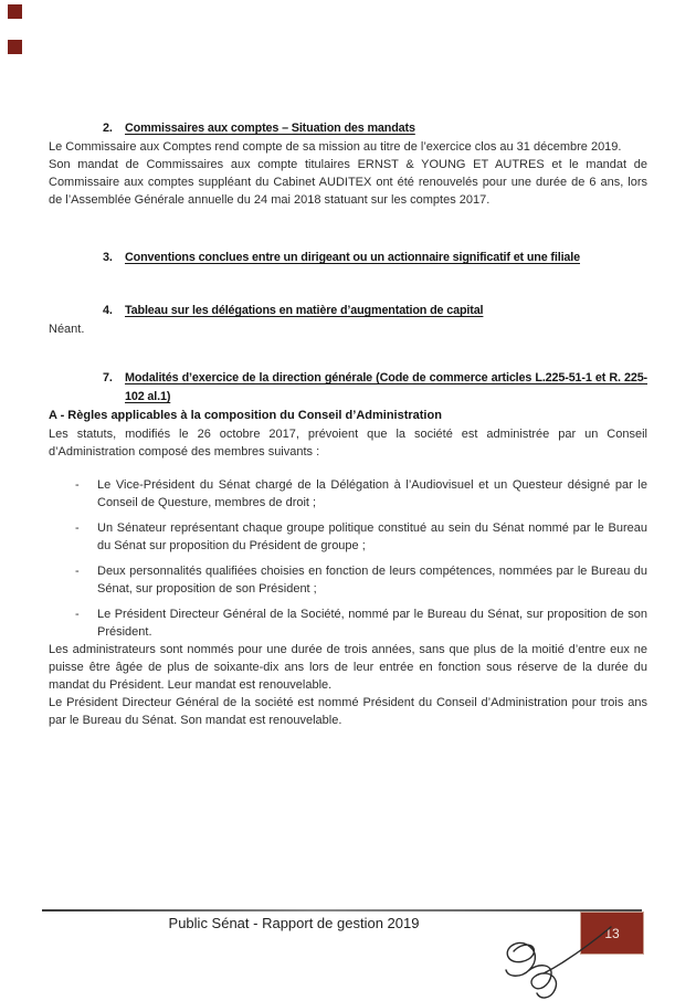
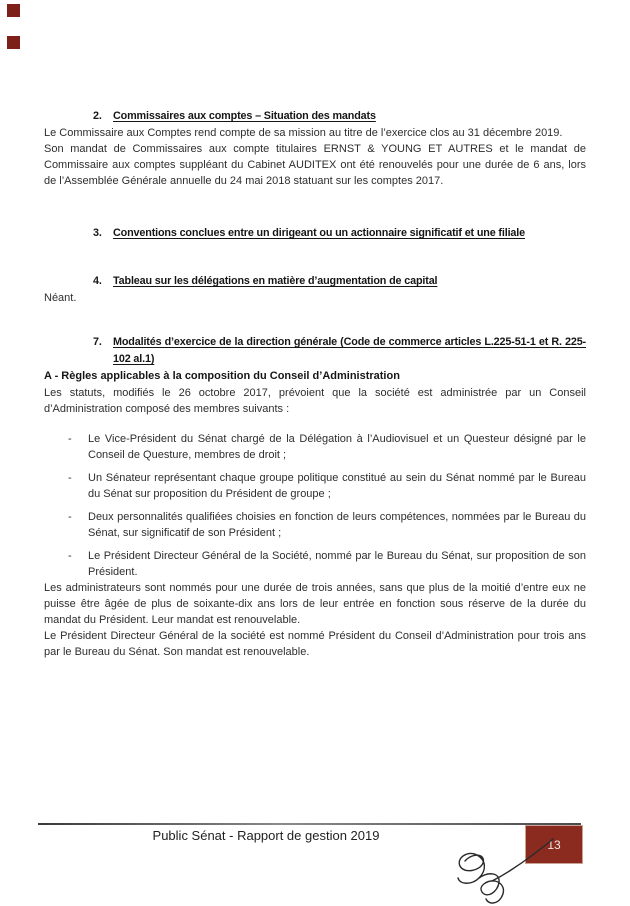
  2.
  Commissaires aux comptes – Situation des mandats
  Le Commissaire aux Comptes rend compte de sa mission au titre de l’exercice clos au 31 décembre 2019.
  Son mandat de Commissaires aux compte titulaires ERNST & YOUNG ET AUTRES et le mandat de Commissaire aux comptes suppléant du Cabinet AUDITEX ont été renouvelés pour une durée de 6 ans, lors de l’Assemblée Générale annuelle du 24 mai 2018 statuant sur les comptes 2017.
  3.
  Conventions conclues entre un dirigeant ou un actionnaire significatif et une filiale
  4.
  Tableau sur les délégations en matière d’augmentation de capital
  Néant.
  7.
  Modalités d’exercice de la direction générale (Code de commerce articles L.225-51-1 et R. 225-102 al.1)
  A - Règles applicables à la composition du Conseil d’Administration
  Les statuts, modifiés le 26 octobre 2017, prévoient que la société est administrée par un Conseil d’Administration composé des membres suivants :
  -
  Le Vice-Président du Sénat chargé de la Délégation à l’Audiovisuel et un Questeur désigné par le Conseil de Questure, membres de droit ;
  -
  Un Sénateur représentant chaque groupe politique constitué au sein du Sénat nommé par le Bureau du Sénat sur proposition du Président de groupe ;
  -
- Deux personnalités qualifiées choisies en fonction de leurs compétences, nommées par le Bureau du Sénat, sur proposition de son Président ;
+ Deux personnalités qualifiées choisies en fonction de leurs compétences, nommées par le Bureau du Sénat, sur significatif de son Président ;
  -
  Le Président Directeur Général de la Société, nommé par le Bureau du Sénat, sur proposition de son Président.
  Les administrateurs sont nommés pour une durée de trois années, sans que plus de la moitié d’entre eux ne puisse être âgée de plus de soixante-dix ans lors de leur entrée en fonction sous réserve de la durée du mandat du Président. Leur mandat est renouvelable.
  Le Président Directeur Général de la société est nommé Président du Conseil d’Administration pour trois ans par le Bureau du Sénat. Son mandat est renouvelable.
  Public Sénat - Rapport de gestion 2019
  13
